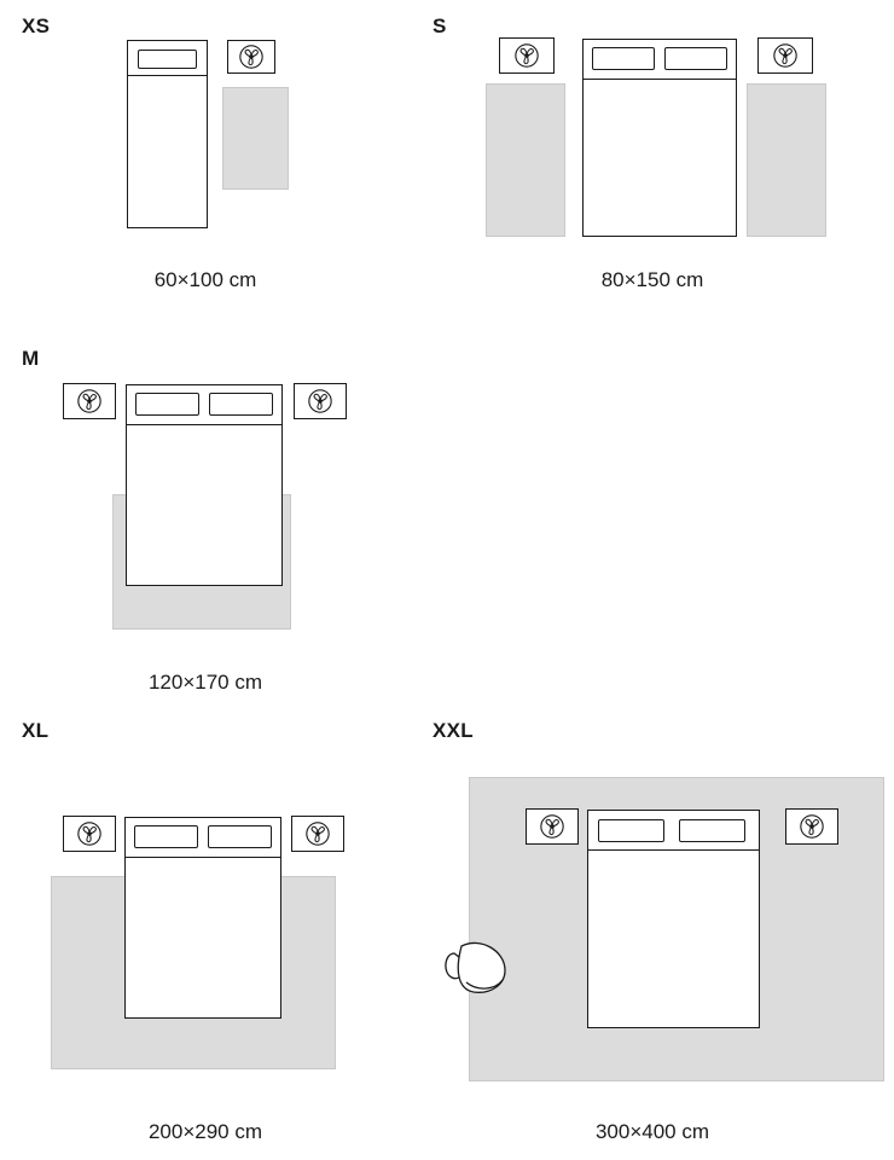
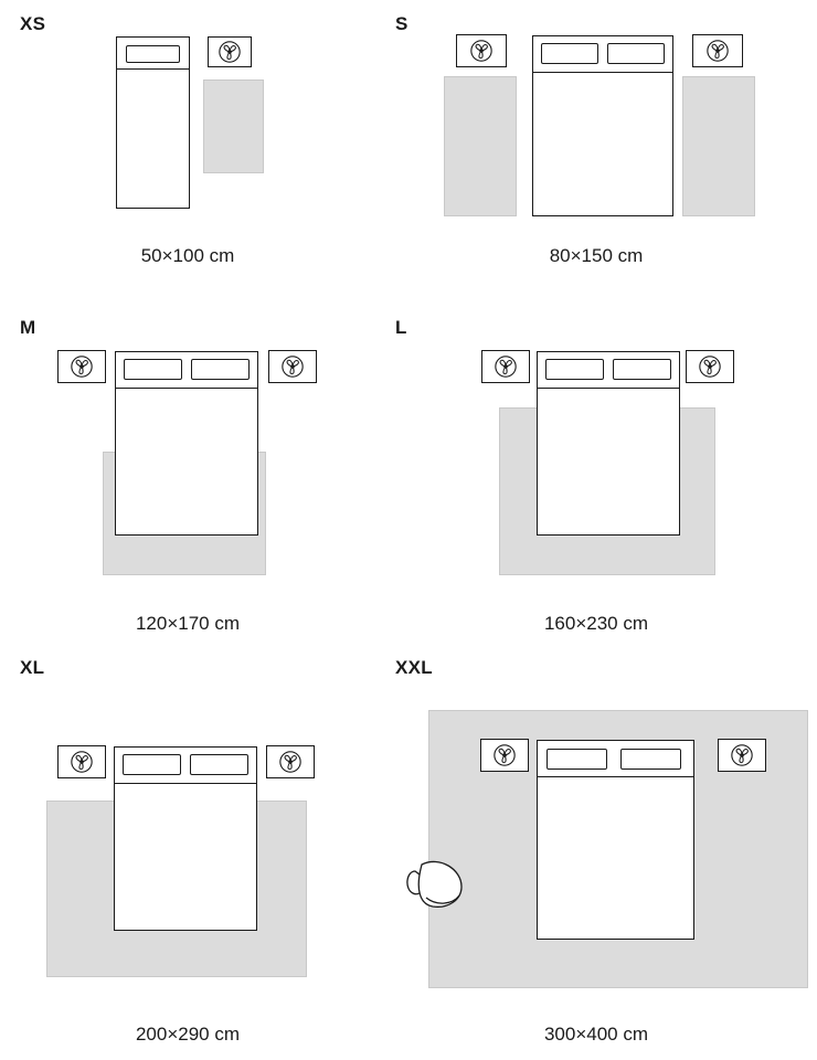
  XS
- 60×100 cm
+ 50×100 cm
  S
  80×150 cm
  M
  120×170 cm
+ L
+ 160×230 cm
  XL
  200×290 cm
  XXL
  300×400 cm
